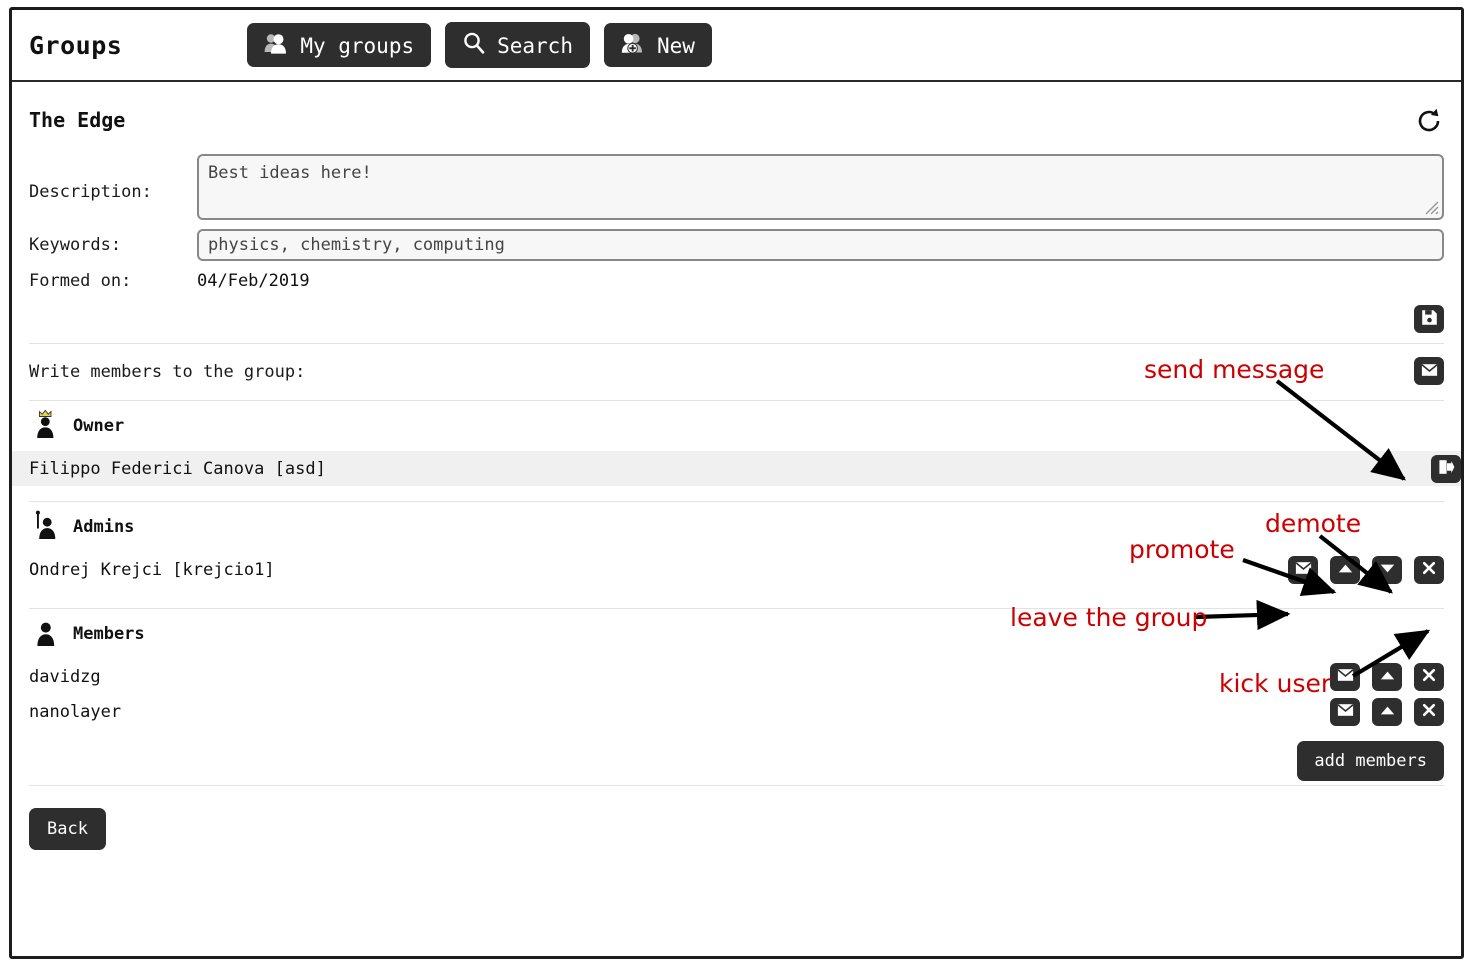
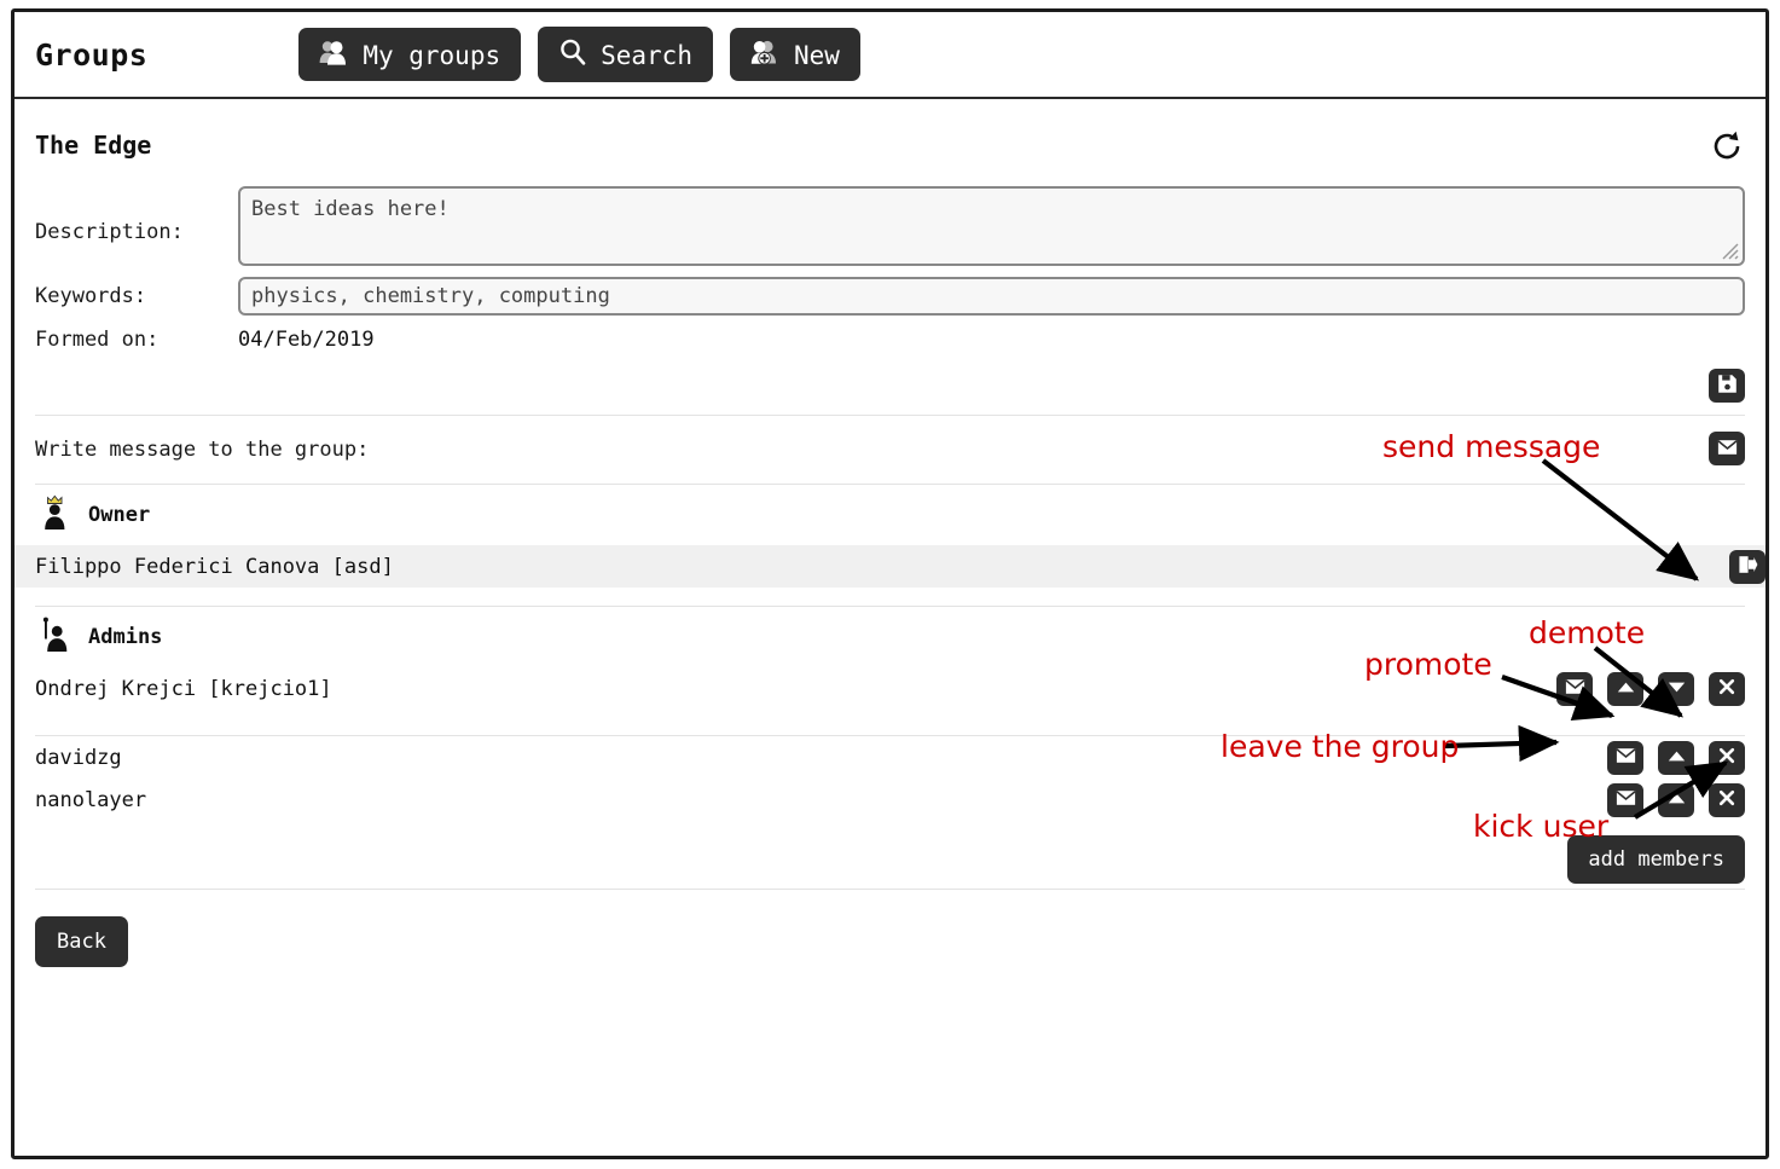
  Groups
  My groups
  Search
  New
  The Edge
  Description:
  Best ideas here!
  Keywords:
  physics, chemistry, computing
  Formed on:
  04/Feb/2019
- Write members to the group:
+ Write message to the group:
  Owner
  Filippo Federici Canova [asd]
  Admins
  Ondrej Krejci [krejcio1]
- Members
  davidzg
  nanolayer
  add members
  Back
  send message
  demote
  promote
  leave the group
  kick user
